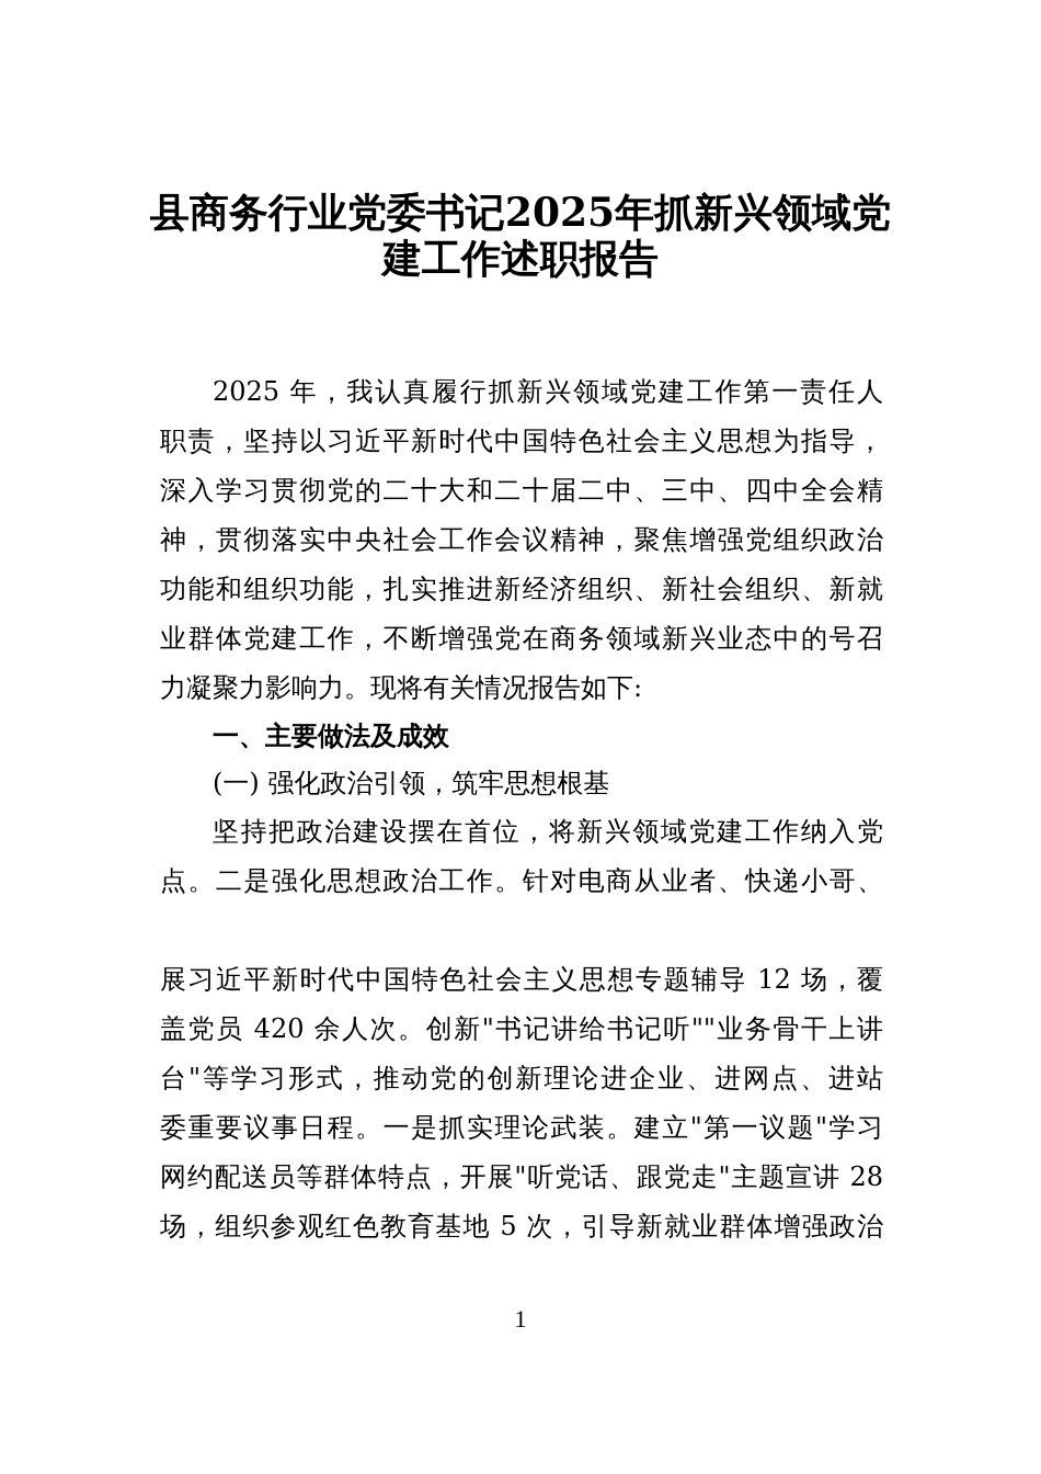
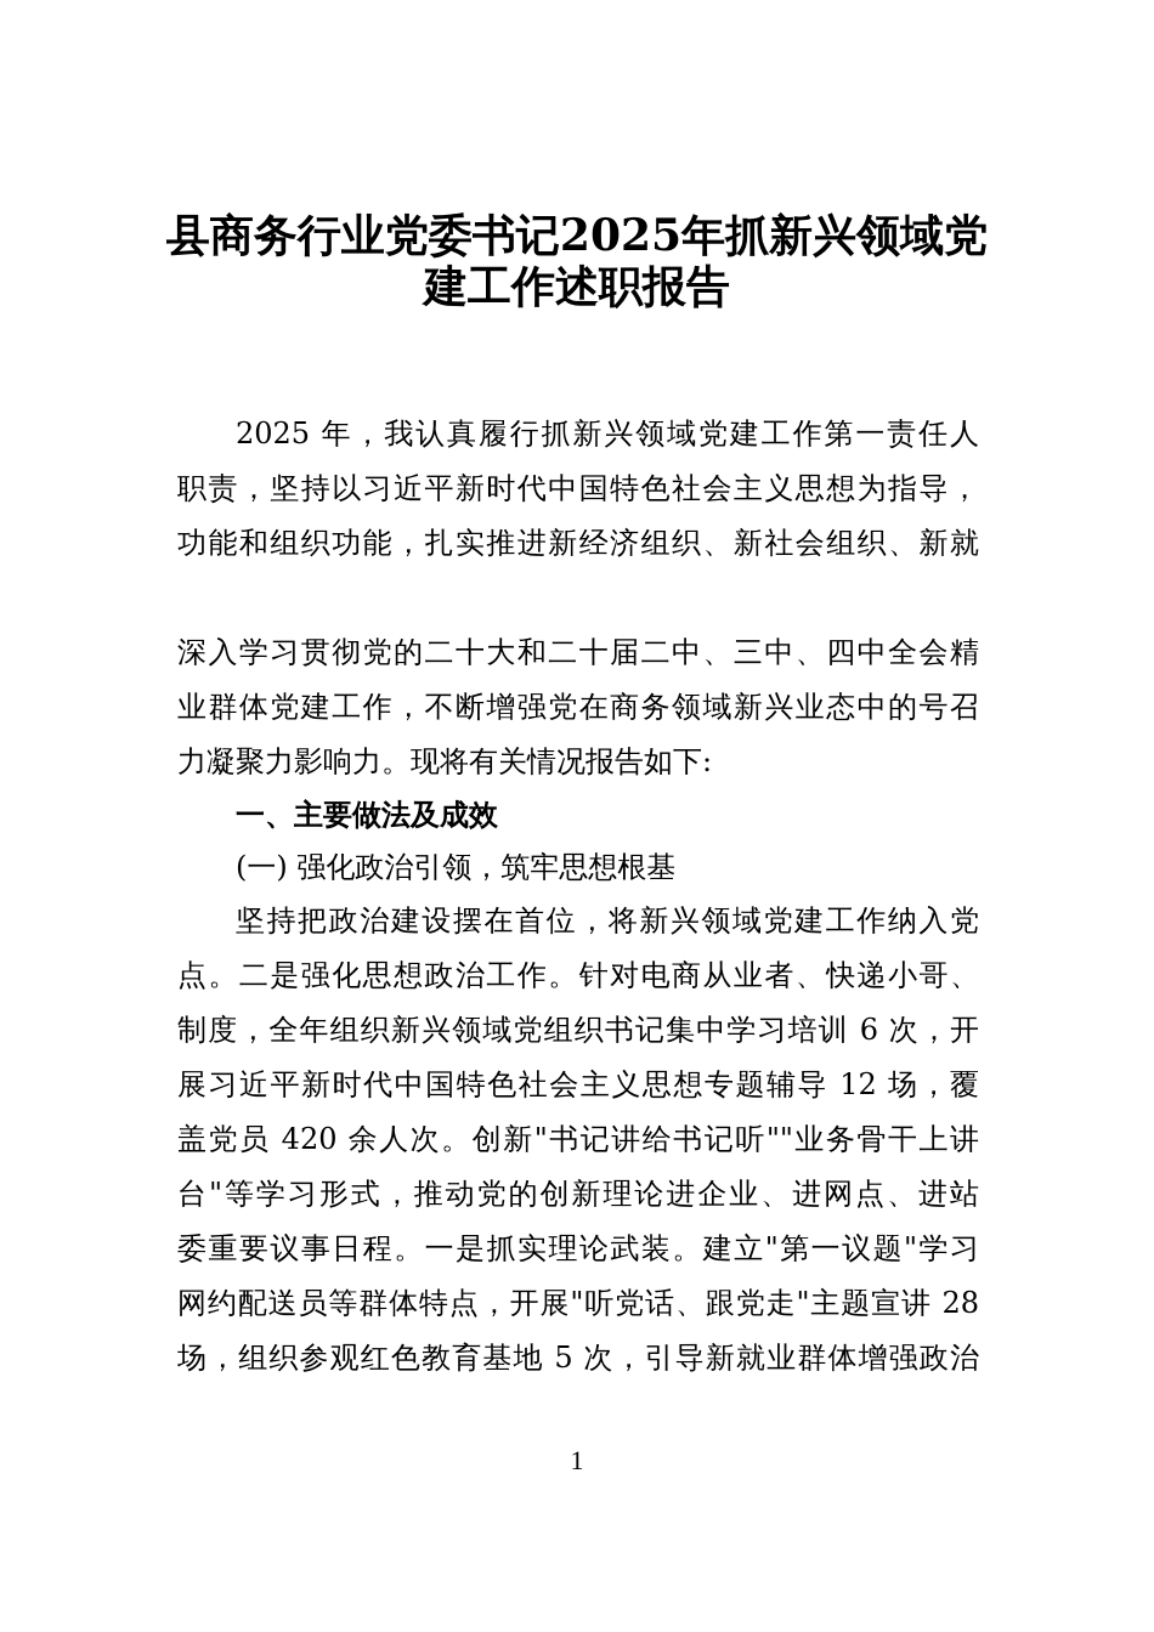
  县商务行业党委书记2025年抓新兴领域党
  建工作述职报告
  2025 年，我认真履行抓新兴领域党建工作第一责任人
  职责，坚持以习近平新时代中国特色社会主义思想为指导，
- 深入学习贯彻党的二十大和二十届二中、三中、四中全会精
+ 功能和组织功能，扎实推进新经济组织、新社会组织、新就
- 神，贯彻落实中央社会工作会议精神，聚焦增强党组织政治
- 功能和组织功能，扎实推进新经济组织、新社会组织、新就
+ 深入学习贯彻党的二十大和二十届二中、三中、四中全会精
  业群体党建工作，不断增强党在商务领域新兴业态中的号召
  力凝聚力影响力。现将有关情况报告如下:
  一、主要做法及成效
  (一) 强化政治引领，筑牢思想根基
  坚持把政治建设摆在首位，将新兴领域党建工作纳入党
  点。二是强化思想政治工作。针对电商从业者、快递小哥、
+ 制度，全年组织新兴领域党组织书记集中学习培训 6 次，开
  展习近平新时代中国特色社会主义思想专题辅导 12 场，覆
  盖党员 420 余人次。创新"书记讲给书记听""业务骨干上讲
  台"等学习形式，推动党的创新理论进企业、进网点、进站
  委重要议事日程。一是抓实理论武装。建立"第一议题"学习
  网约配送员等群体特点，开展"听党话、跟党走"主题宣讲 28
  场，组织参观红色教育基地 5 次，引导新就业群体增强政治
  1
